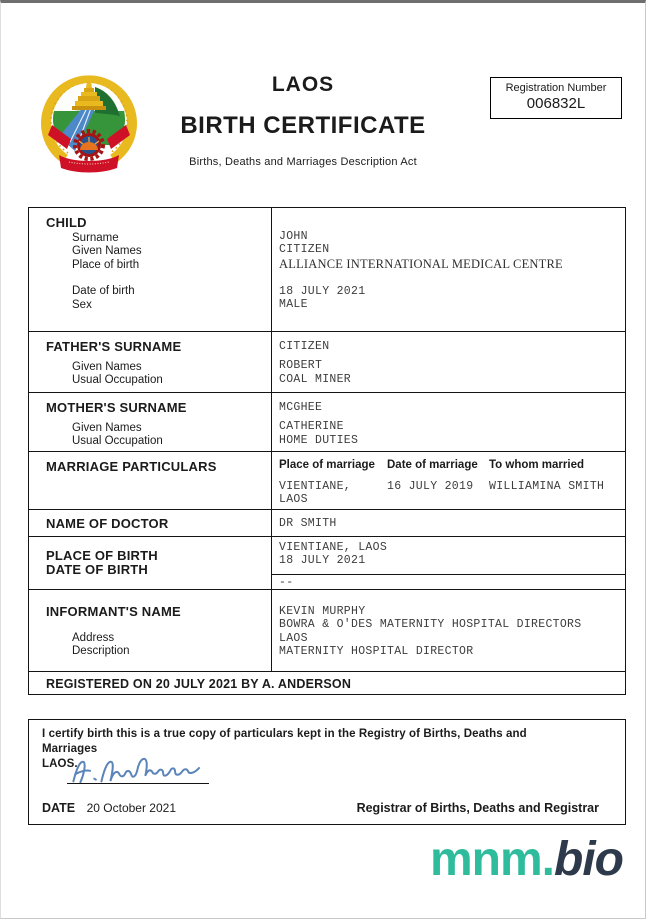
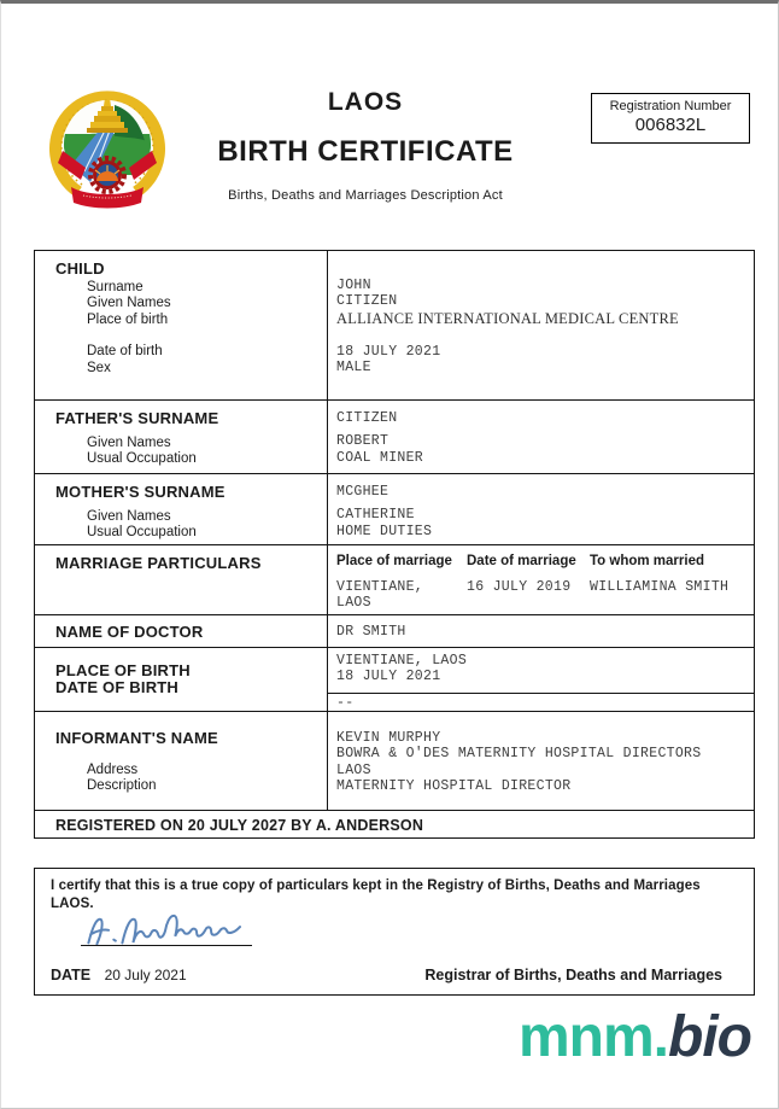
  LAOS
  BIRTH CERTIFICATE
  Births, Deaths and Marriages Description Act
  Registration Number
  006832L
  CHILD
  Surname
  Given Names
  Place of birth
  Date of birth
  Sex
  JOHN
  CITIZEN
  ALLIANCE INTERNATIONAL MEDICAL CENTRE
  18 JULY 2021
  MALE
  FATHER'S SURNAME
  Given Names
  Usual Occupation
  CITIZEN
  ROBERT
  COAL MINER
  MOTHER'S SURNAME
  Given Names
  Usual Occupation
  MCGHEE
  CATHERINE
  HOME DUTIES
  MARRIAGE PARTICULARS
  Place of marriage
  VIENTIANE, LAOS
  Date of marriage
  16 JULY 2019
  To whom married
  WILLIAMINA SMITH
  NAME OF DOCTOR
  DR SMITH
  PLACE OF BIRTH
  DATE OF BIRTH
  VIENTIANE, LAOS
  18 JULY 2021
  --
  INFORMANT'S NAME
  Address
  Description
  KEVIN MURPHY
  BOWRA & O'DES MATERNITY HOSPITAL DIRECTORS
  LAOS
  MATERNITY HOSPITAL DIRECTOR
- REGISTERED ON 20 JULY 2021 BY A. ANDERSON
+ REGISTERED ON 20 JULY 2027 BY A. ANDERSON
- I certify birth this is a true copy of particulars kept in the Registry of Births, Deaths and Marriages
+ I certify that this is a true copy of particulars kept in the Registry of Births, Deaths and Marriages
  LAOS.
- DATE 20 October 2021
+ DATE 20 July 2021
- Registrar of Births, Deaths and Registrar
+ Registrar of Births, Deaths and Marriages
  mnm.bio
